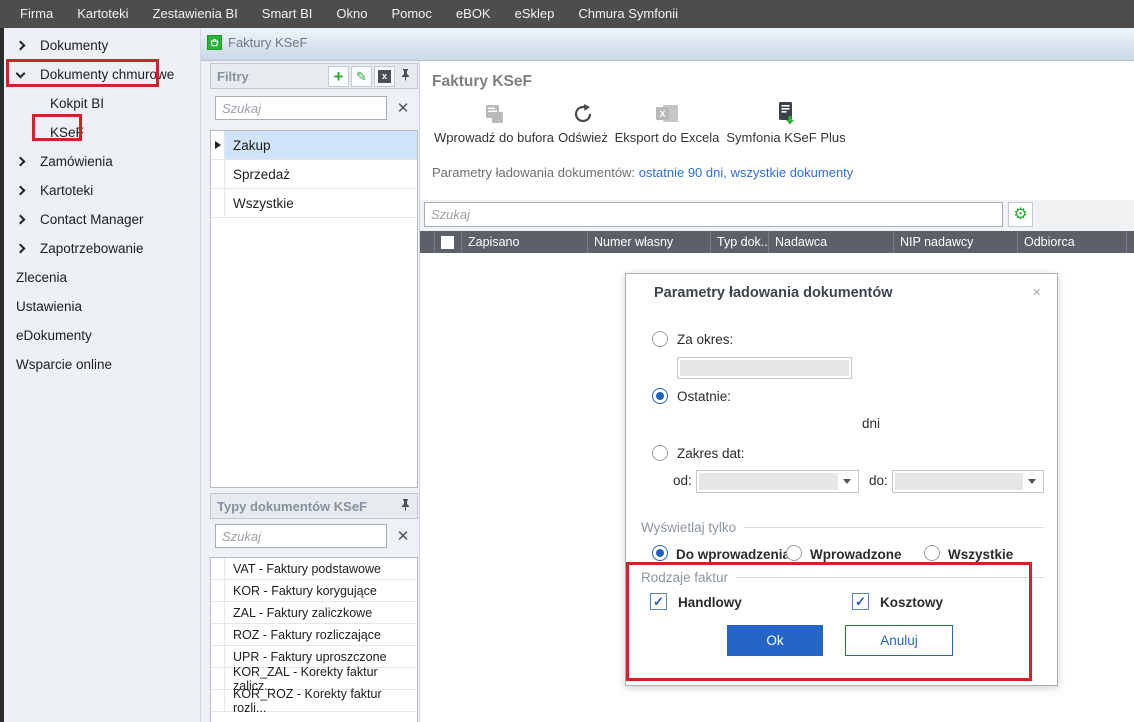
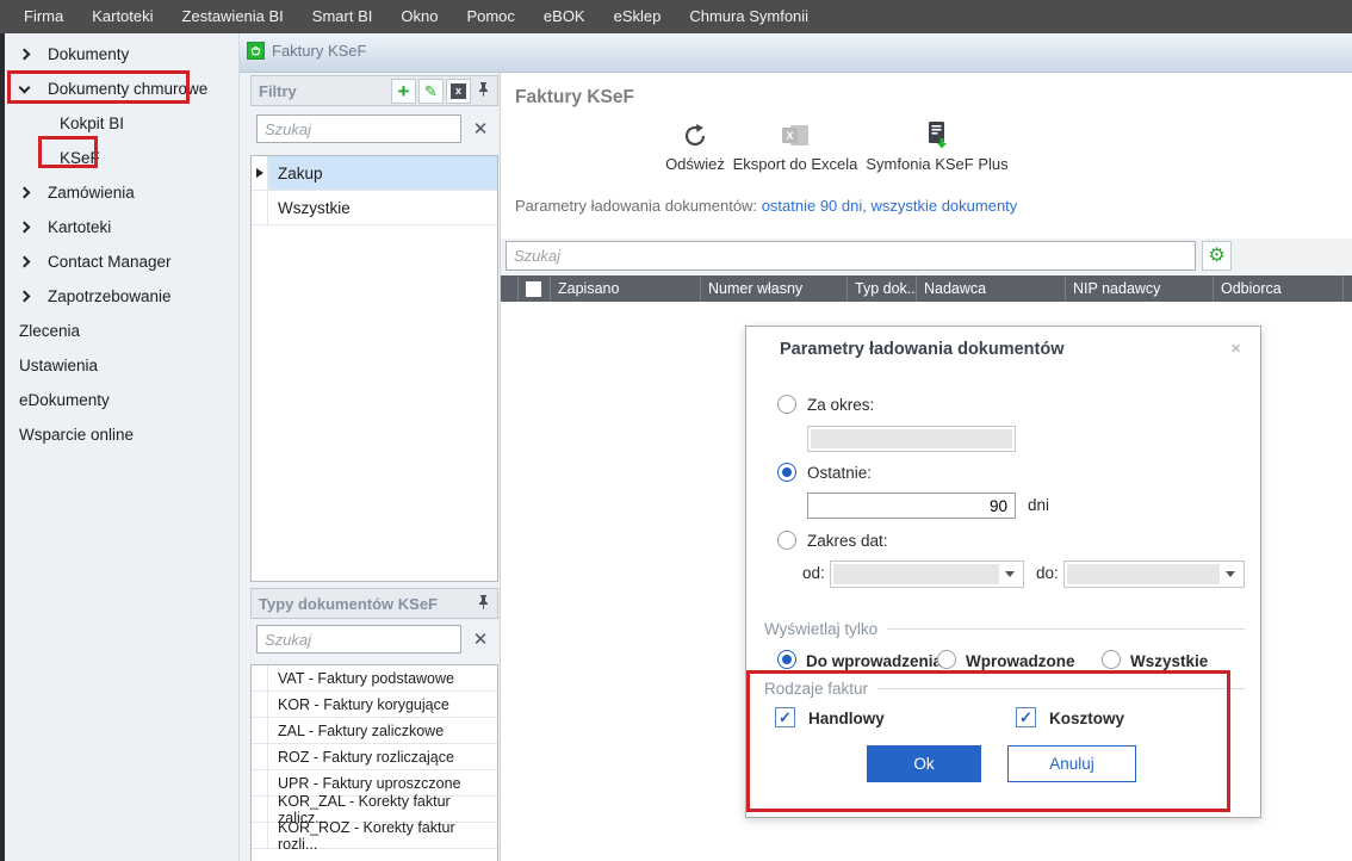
  Firma
  Kartoteki
  Zestawienia BI
  Smart BI
  Okno
  Pomoc
  eBOK
  eSklep
  Chmura Symfonii
  Dokumenty
  Dokumenty chmurowe
  Kokpit BI
  KSeF
  Zamówienia
  Kartoteki
  Contact Manager
  Zapotrzebowanie
  Zlecenia
  Ustawienia
  eDokumenty
  Wsparcie online
  Faktury KSeF
  Filtry
  +
  ✎
  x
  Szukaj
  ✕
  Zakup
- Sprzedaż
  Wszystkie
  Typy dokumentów KSeF
  Szukaj
  ✕
  VAT - Faktury podstawowe
  KOR - Faktury korygujące
  ZAL - Faktury zaliczkowe
  ROZ - Faktury rozliczające
  UPR - Faktury uproszczone
  KOR_ZAL - Korekty faktur zalicz...
  KOR_ROZ - Korekty faktur rozli...
  Faktury KSeF
- Wprowadź do bufora
  Odśwież
  X
  Eksport do Excela
  Symfonia KSeF Plus
  Parametry ładowania dokumentów: ostatnie 90 dni, wszystkie dokumenty
  Szukaj
  ⚙
  Zapisano
  Numer własny
  Typ dok..
  Nadawca
  NIP nadawcy
  Odbiorca
  Parametry ładowania dokumentów
  ×
  Za okres:
  Ostatnie:
+ 90
  dni
  Zakres dat:
  od:
  do:
  Wyświetlaj tylko
  Do wprowadzeni
  Wprowadzone
  Wszystkie
  Rodzaje faktur
  Handlowy
  Kosztowy
  Ok
  Anuluj
